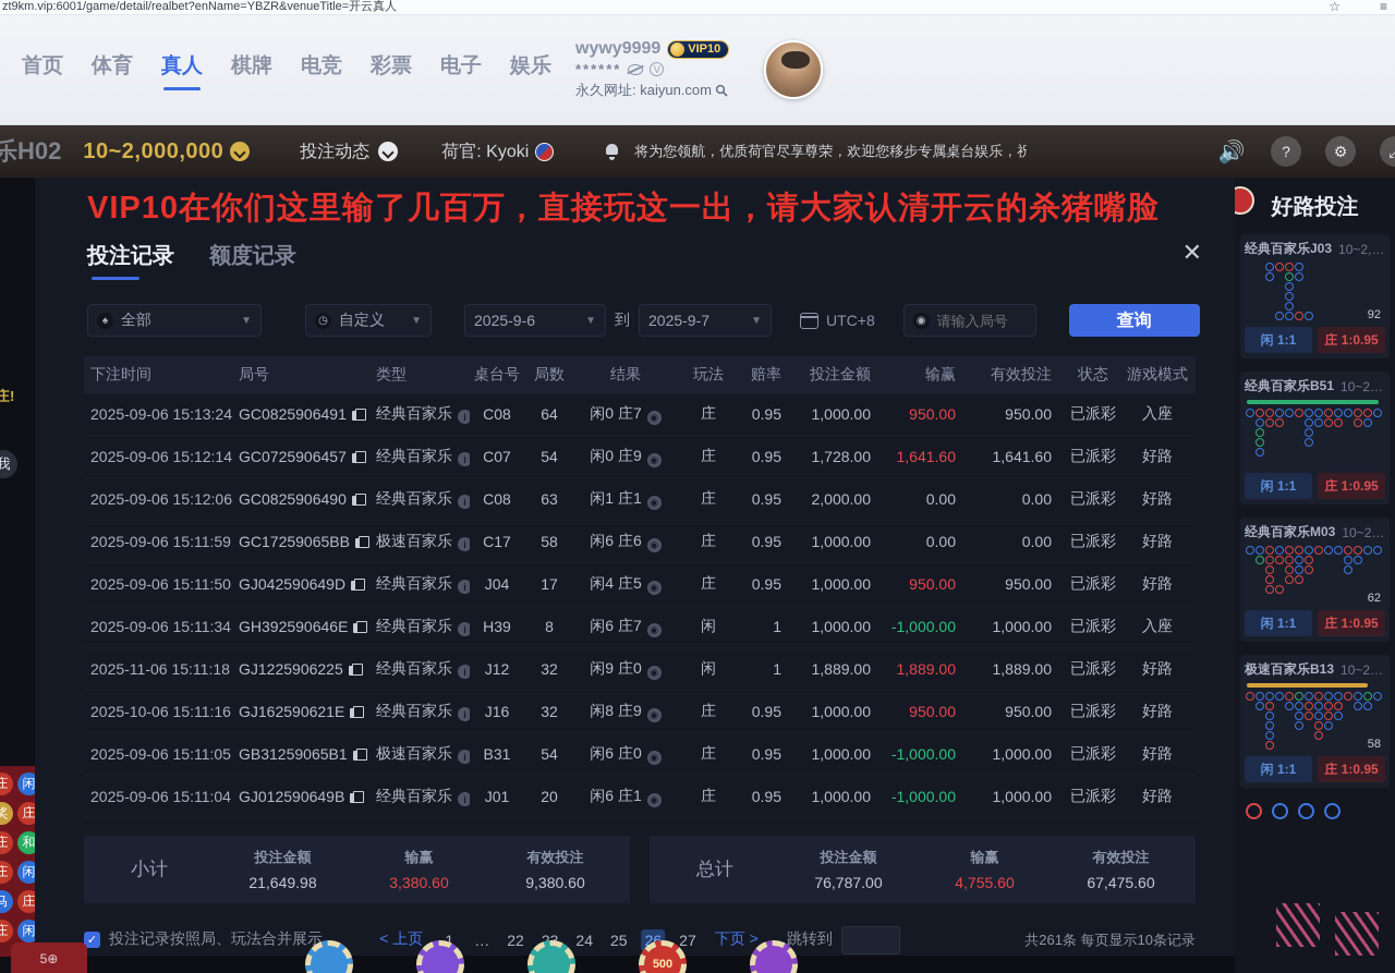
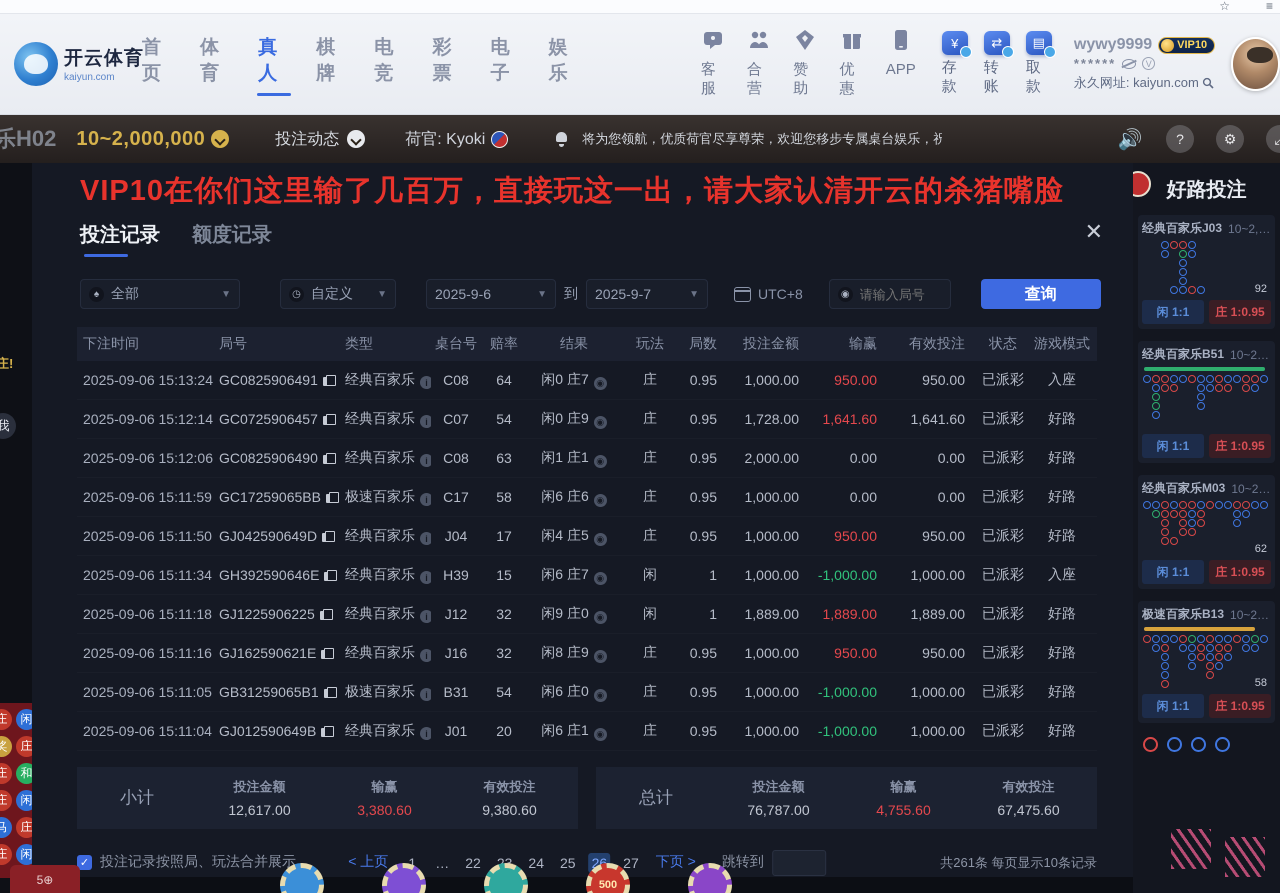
- zt9km.vip:6001/game/detail/realbet?enName=YBZR&venueTitle=开云真人
  ☆
  ≡
+ 开云体育
+ kaiyun.com
  首页
  体育
  真人
  棋牌
  电竞
  彩票
  电子
  娱乐
+ 客服
+ 合营
+ 赞助
+ 优惠
+ APP
+ ¥
+ 存款
+ ⇄
+ 转账
+ ▤
+ 取款
  wywy9999
  VIP10
  ******
  V
  永久网址: kaiyun.com
  乐H02
  10~2,000,000
  投注动态
  荷官: Kyoki
  将为您领航，优质荷官尽享尊荣，欢迎您移步专属桌台娱乐，祝
  🔊
  ?
  ⚙
  庄!
  我
  庄
  闲
  奖
  庄
  庄
  和
  庄
  闲
  马
  庄
  庄
  闲
  VIP10在你们这里输了几百万，直接玩这一出，请大家认清开云的杀猪嘴脸
  投注记录
  额度记录
  ✕
  ♠
  全部
  ▼
  ◷
  自定义
  ▼
  2025-9-6
  ▼
  到
  2025-9-7
  ▼
  UTC+8
  ◉
  请输入局号
  查询
  下注时间
  局号
  类型
  桌台号
- 局数
+ 赔率
  结果
  玩法
- 赔率
+ 局数
  投注金额
  输赢
  有效投注
  状态
  游戏模式
  2025-09-06 15:13:24
  GC0825906491
  经典百家乐 i
  C08
  64
  闲0 庄7 ◉
  庄
  0.95
  1,000.00
  950.00
  950.00
  已派彩
  入座
  2025-09-06 15:12:14
  GC0725906457
  经典百家乐 i
  C07
  54
  闲0 庄9 ◉
  庄
  0.95
  1,728.00
  1,641.60
  1,641.60
  已派彩
  好路
  2025-09-06 15:12:06
  GC0825906490
  经典百家乐 i
  C08
  63
  闲1 庄1 ◉
  庄
  0.95
  2,000.00
  0.00
  0.00
  已派彩
  好路
  2025-09-06 15:11:59
  GC17259065BB
  极速百家乐 i
  C17
  58
  闲6 庄6 ◉
  庄
  0.95
  1,000.00
  0.00
  0.00
  已派彩
  好路
  2025-09-06 15:11:50
  GJ042590649D
  经典百家乐 i
  J04
  17
  闲4 庄5 ◉
  庄
  0.95
  1,000.00
  950.00
  950.00
  已派彩
  好路
  2025-09-06 15:11:34
  GH392590646E
  经典百家乐 i
  H39
- 8
+ 15
  闲6 庄7 ◉
  闲
  1
  1,000.00
  -1,000.00
  1,000.00
  已派彩
  入座
- 2025-11-06 15:11:18
+ 2025-09-06 15:11:18
  GJ1225906225
  经典百家乐 i
  J12
  32
  闲9 庄0 ◉
  闲
  1
  1,889.00
  1,889.00
  1,889.00
  已派彩
  好路
- 2025-10-06 15:11:16
+ 2025-09-06 15:11:16
  GJ162590621E
  经典百家乐 i
  J16
  32
  闲8 庄9 ◉
  庄
  0.95
  1,000.00
  950.00
  950.00
  已派彩
  好路
  2025-09-06 15:11:05
  GB31259065B1
  极速百家乐 i
  B31
  54
  闲6 庄0 ◉
  庄
  0.95
  1,000.00
  -1,000.00
  1,000.00
  已派彩
  好路
  2025-09-06 15:11:04
  GJ012590649B
  经典百家乐 i
  J01
  20
  闲6 庄1 ◉
  庄
  0.95
  1,000.00
  -1,000.00
  1,000.00
  已派彩
  好路
  小计
  投注金额
- 21,649.98
+ 12,617.00
  输赢
  3,380.60
  有效投注
  9,380.60
  总计
  投注金额
  76,787.00
  输赢
  4,755.60
  有效投注
  67,475.60
  ✓
  投注记录按照局、玩法合并展示
  < 上页
  1
  …
  22
  24
  25
  27
  下页 >
  跳转到
  共261条 每页显示10条记录
  好路投注
  经典百家乐J03
  92
  闲 1:1
  庄 1:0.95
  经典百家乐B51
  闲 1:1
  庄 1:0.95
  经典百家乐M03
  62
  闲 1:1
  庄 1:0.95
  极速百家乐B13
  58
  闲 1:1
  庄 1:0.95
  5⊕
  500
